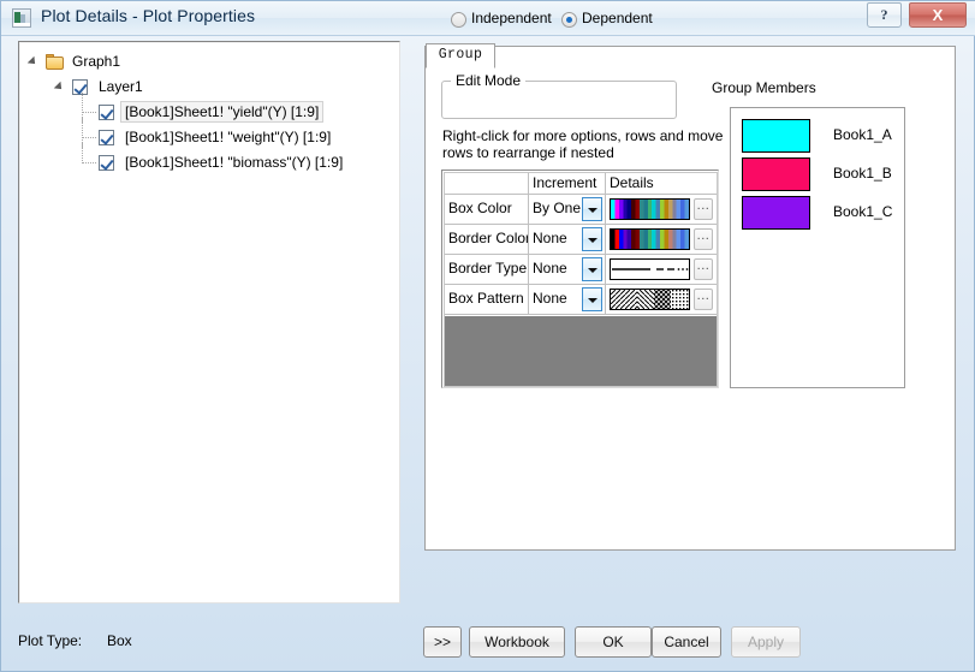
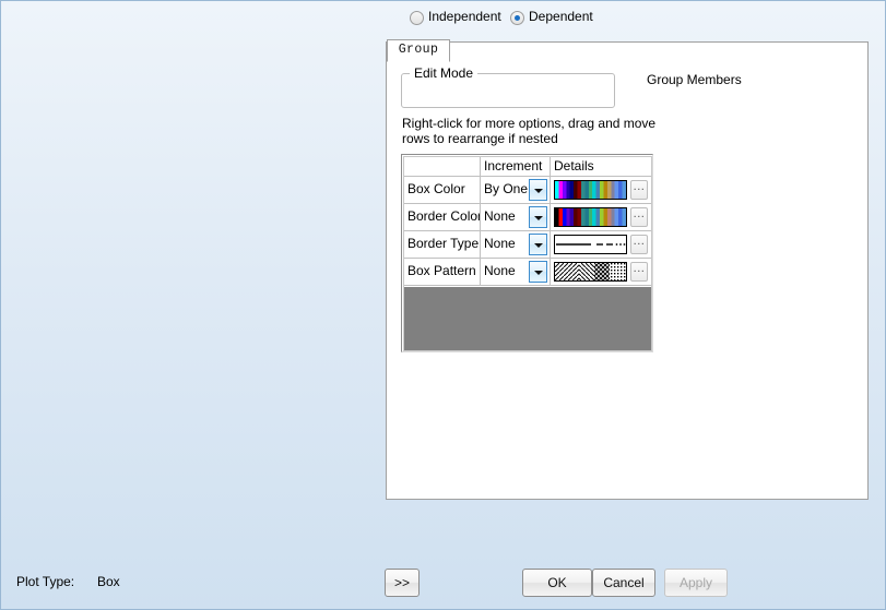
- Plot Details - Plot Properties
- ?
- X
- Graph1
- Layer1
- [Book1]Sheet1! "yield"(Y) [1:9]
- [Book1]Sheet1! "weight"(Y) [1:9]
- [Book1]Sheet1! "biomass"(Y) [1:9]
  Group
  Edit Mode
  Independent
  Dependent
- Right-click for more options, rows and move rows to rearrange if nested
+ Right-click for more options, drag and move rows to rearrange if nested
  Increment
  Details
  Box Color
  By One
  ...
  Border Color
  None
  ...
  Border Type
  None
  ...
  Box Pattern
  None
  ...
  Group Members
- Book1_A
- Book1_B
- Book1_C
  Plot Type:
  Box
  >>
- Workbook
  OK
  Cancel
  Apply
